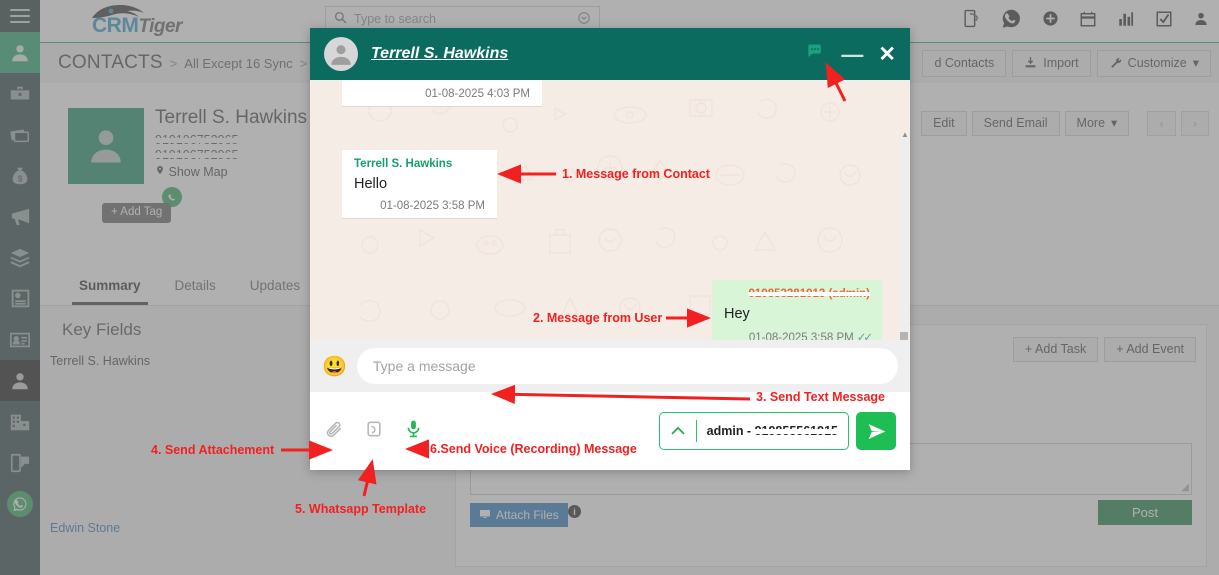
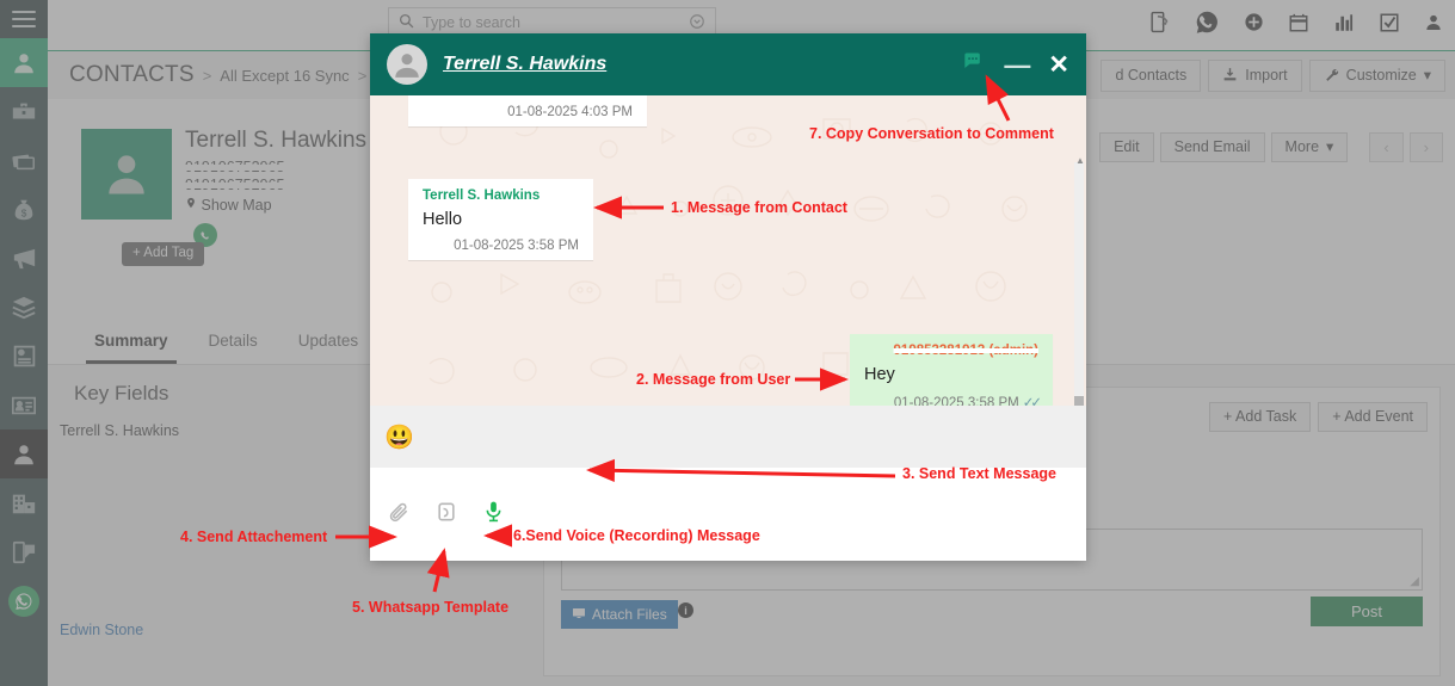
  $
- CRMTiger
  Type to search
  CONTACTS
  >
  All Except 16 Sync
  >
  d Contacts
  Import
  Customize
  ▾
  Terrell S. Hawkins
  919106752965
  919106752965
  Show Map
  + Add Tag
  Edit
  Send Email
  More
  ▾
  Summary
  Details
  Updates
  Key Fields
  Terrell S. Hawkins
  Edwin Stone
  + Add Task
  + Add Event
  ◢
  Attach Files
  i
  Post
  Terrell S. Hawkins
  —
  ✕
  01-08-2025 4:03 PM
  Terrell S. Hawkins
  Hello
  01-08-2025 3:58 PM
  919853281913 (admin)
  Hey
  01-08-2025 3:58 PM ✓✓
  ▲
  😃
- Type a message
- admin - 919855561915
  1. Message from Contact
  2. Message from User
  3. Send Text Message
  4. Send Attachement
  5. Whatsapp Template
  6.Send Voice (Recording) Message
+ 7. Copy Conversation to Comment
